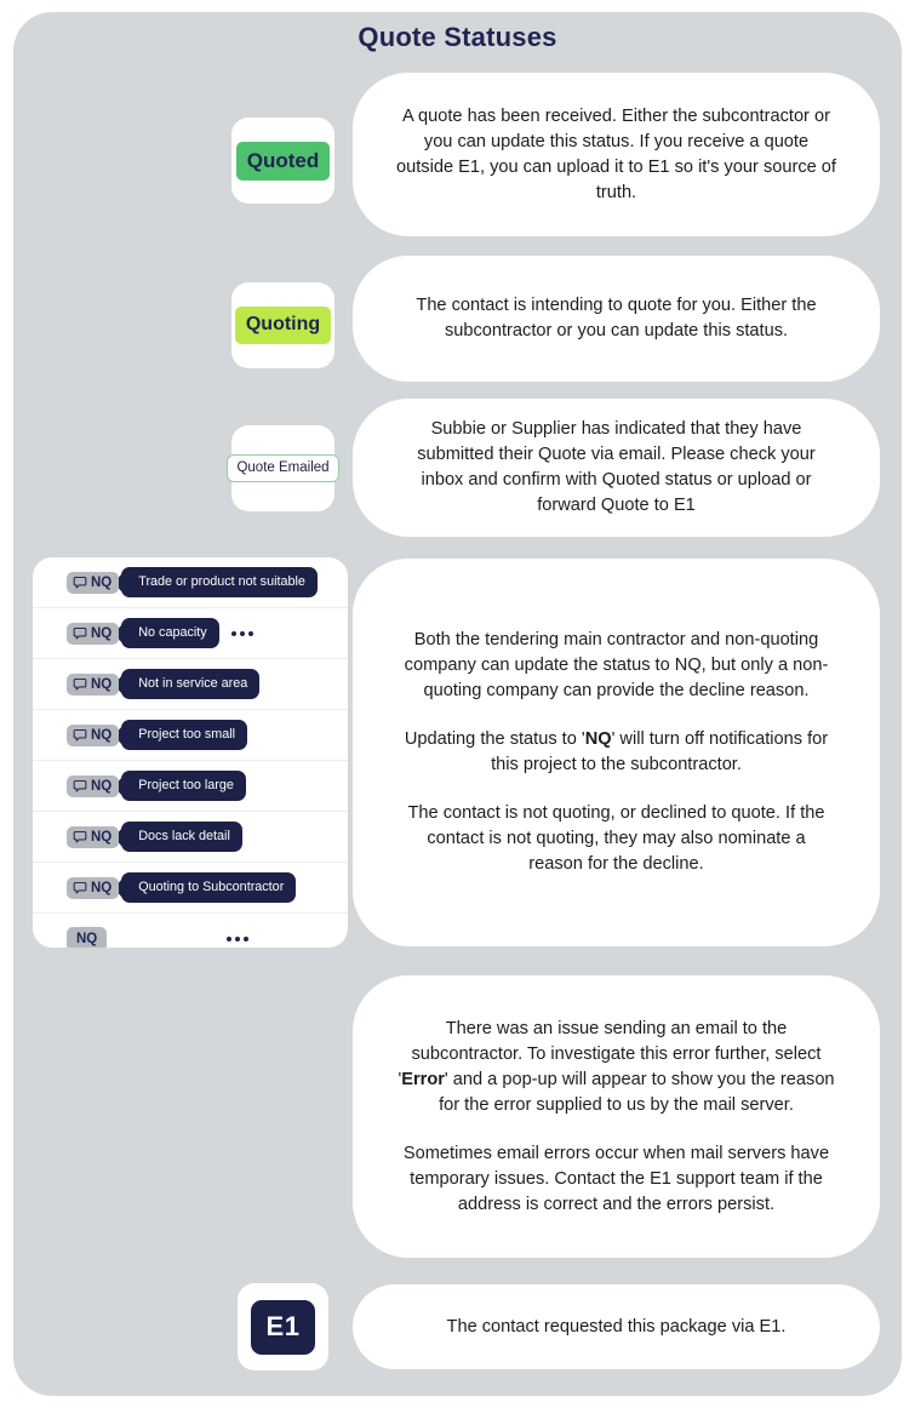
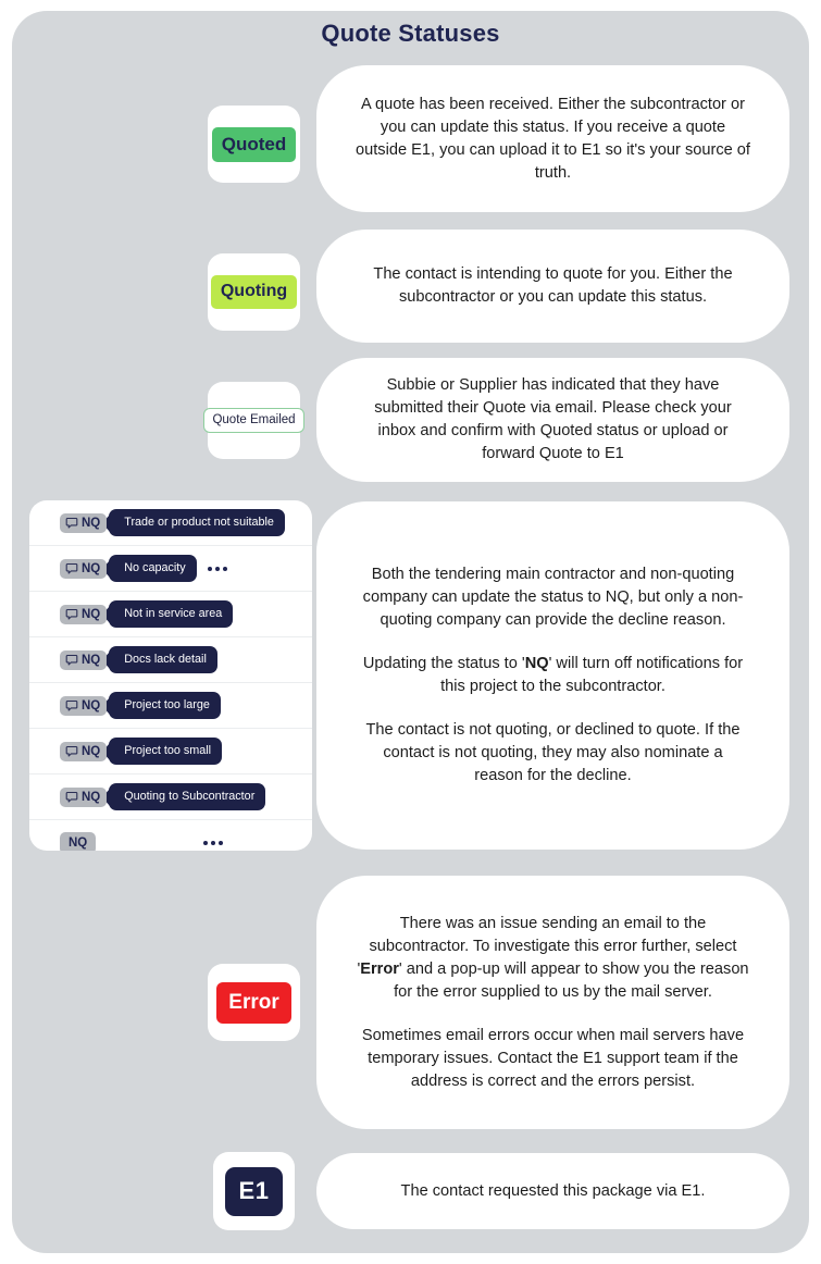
  Quote Statuses
  Quoted
  A quote has been received. Either the subcontractor or you can update this status. If you receive a quote outside E1, you can upload it to E1 so it's your source of truth.
  Quoting
  The contact is intending to quote for you. Either the subcontractor or you can update this status.
  Quote Emailed
  Subbie or Supplier has indicated that they have submitted their Quote via email. Please check your inbox and confirm with Quoted status or upload or forward Quote to E1
  NQ
  Trade or product not suitable
  NQ
  No capacity
  NQ
  Not in service area
  NQ
- Project too small
+ Docs lack detail
  NQ
  Project too large
  NQ
- Docs lack detail
+ Project too small
  NQ
  Quoting to Subcontractor
  NQ
  Both the tendering main contractor and non-quoting company can update the status to NQ, but only a non-quoting company can provide the decline reason.
  Updating the status to 'NQ' will turn off notifications for this project to the subcontractor.
  The contact is not quoting, or declined to quote. If the contact is not quoting, they may also nominate a reason for the decline.
+ Error
  There was an issue sending an email to the subcontractor. To investigate this error further, select 'Error' and a pop-up will appear to show you the reason for the error supplied to us by the mail server.
  Sometimes email errors occur when mail servers have temporary issues. Contact the E1 support team if the address is correct and the errors persist.
  E1
  The contact requested this package via E1.
